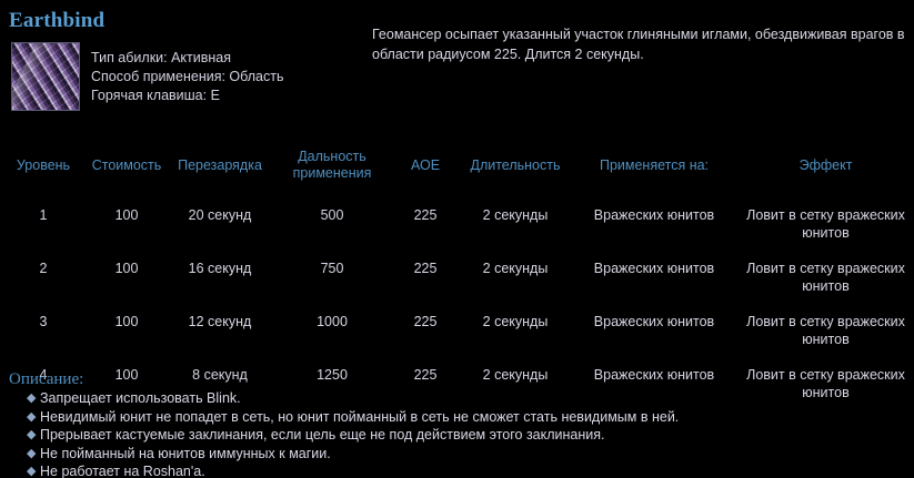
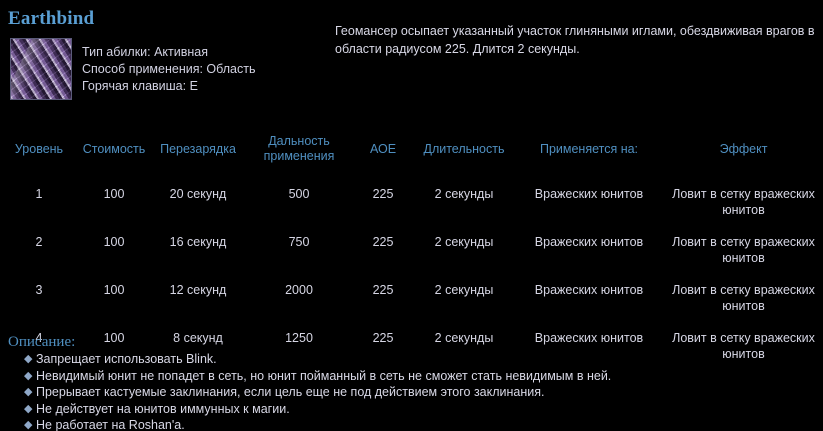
  Earthbind
  Тип абилки: Активная
  Способ применения: Область
  Горячая клавиша: E
  Геомансер осыпает указанный участок глиняными иглами, обездвиживая врагов в области радиусом 225. Длится 2 секунды.
  Уровень	Стоимость	Перезарядка	Дальность применения	АОЕ	Длительность	Применяется на:	Эффект
  1	100	20 секунд	500	225	2 секунды	Вражеских юнитов	Ловит в сетку вражеских юнитов
  2	100	16 секунд	750	225	2 секунды	Вражеских юнитов	Ловит в сетку вражеских юнитов
- 3	100	12 секунд	1000	225	2 секунды	Вражеских юнитов	Ловит в сетку вражеских юнитов
+ 3	100	12 секунд	2000	225	2 секунды	Вражеских юнитов	Ловит в сетку вражеских юнитов
  4	100	8 секунд	1250	225	2 секунды	Вражеских юнитов	Ловит в сетку вражеских юнитов
  Описание:
  ◆
  Запрещает использовать Blink.
  ◆
  Невидимый юнит не попадет в сеть, но юнит пойманный в сеть не сможет стать невидимым в ней.
  ◆
  Прерывает кастуемые заклинания, если цель еще не под действием этого заклинания.
  ◆
- Не пойманный на юнитов иммунных к магии.
+ Не действует на юнитов иммунных к магии.
  ◆
  Не работает на Roshan'a.
